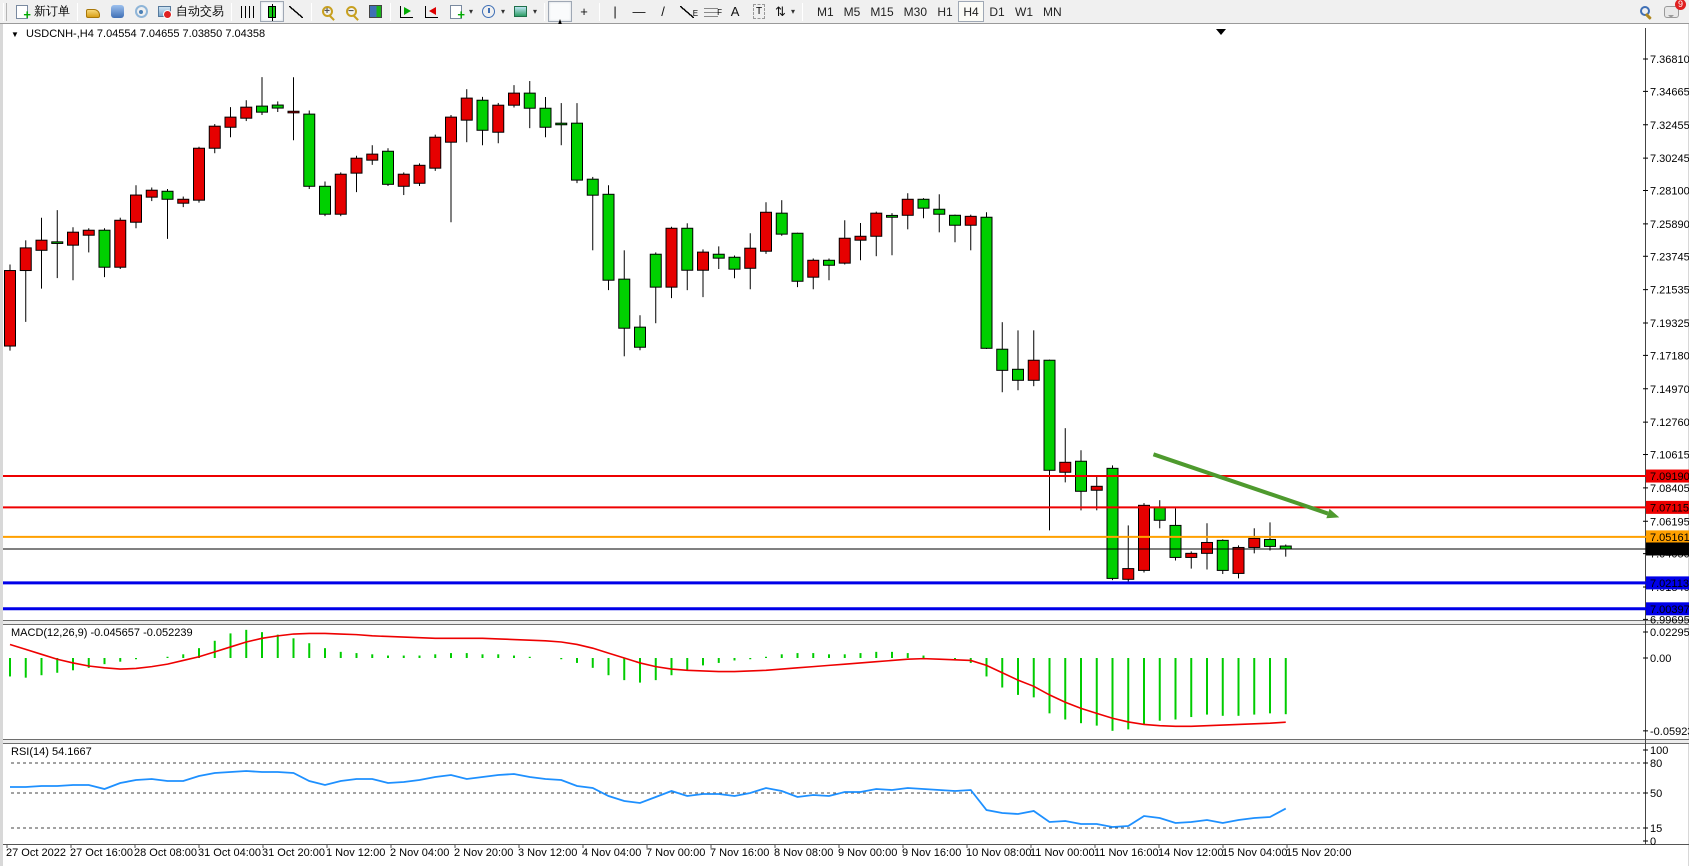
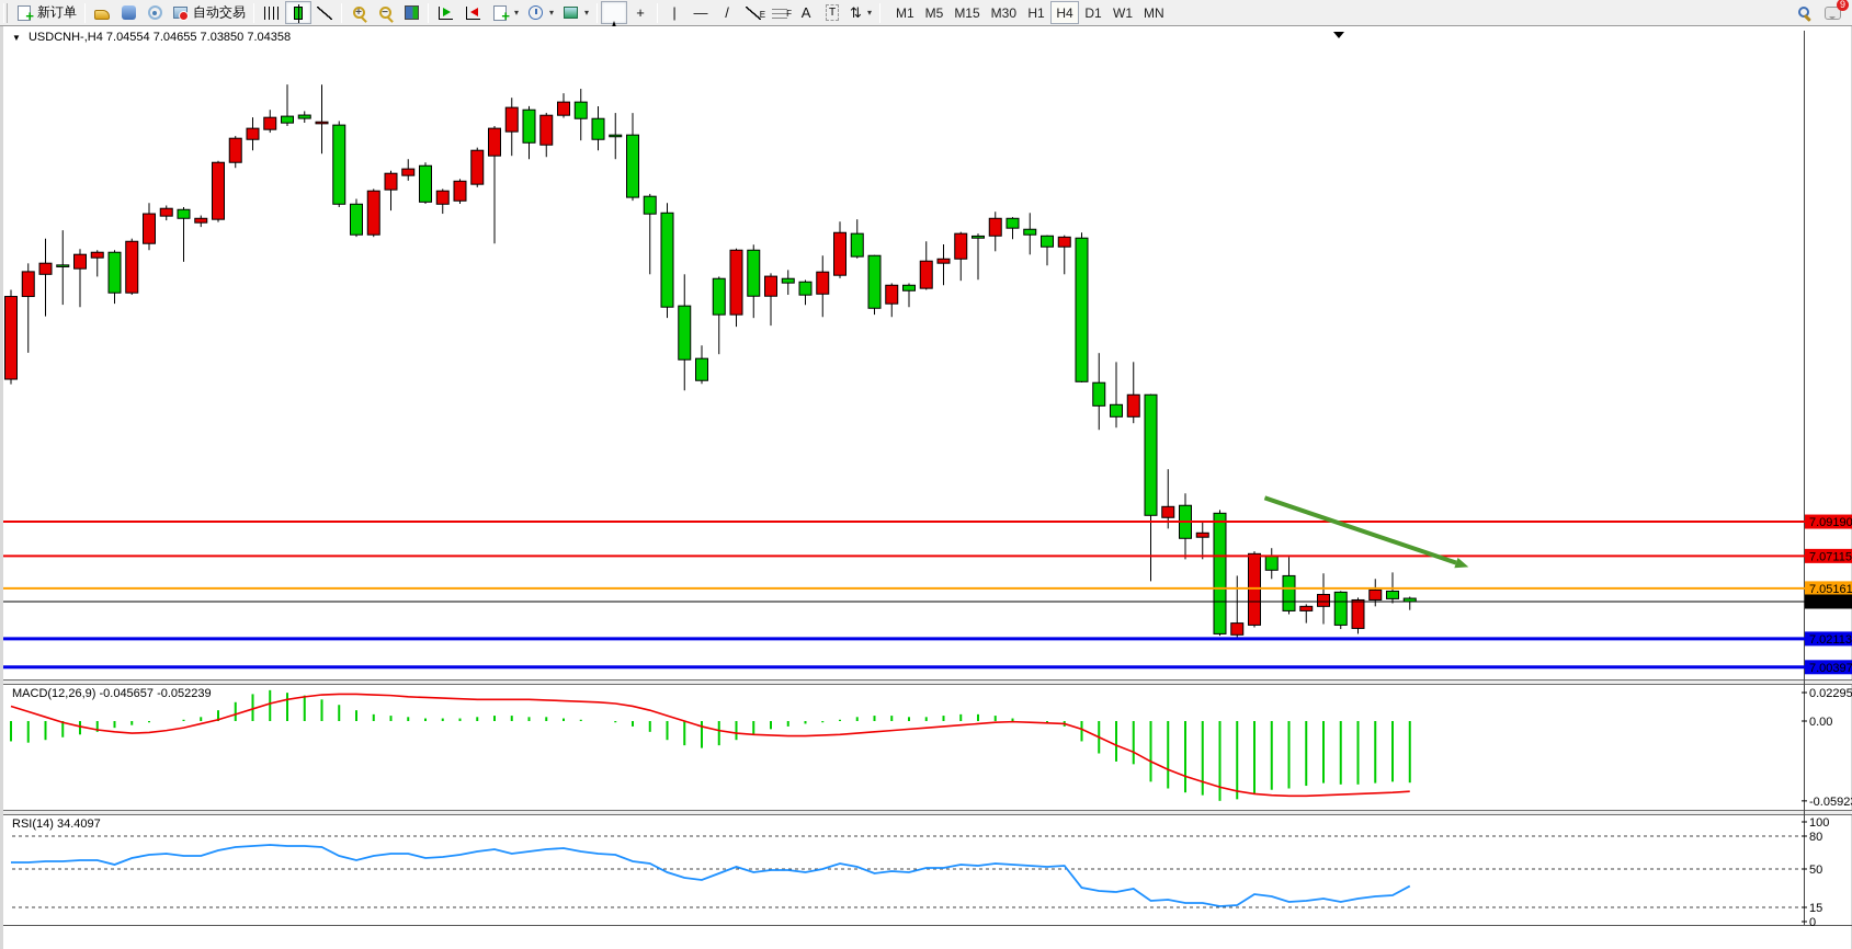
  新订单
  自动交易
  +
  −
  ▾
  ▾
  ▾
  +
  |
  —
  /
  E
  F
  A
  T
  ⇅
  ▾
  M1
  M5
  M15
  M30
  H1
  H4
  D1
  W1
  MN
  9
  ▼ USDCNH-,H4 7.04554 7.04655 7.03850 7.04358
  MACD(12,26,9) -0.045657 -0.052239
- RSI(14) 54.1667
+ RSI(14) 34.4097
- 7.36810
- 7.34665
- 7.32455
- 7.30245
- 7.28100
- 7.25890
- 7.23745
- 7.21535
- 7.19325
- 7.17180
- 7.14970
- 7.12760
- 7.10615
- 7.08405
- 7.06195
- 6.99695
  0.02295
  0.00
  -0.0592
  100
  80
  50
  15
  0
  7.09190
  7.07115
  7.05161
  7.04358
  7.02113
  7.00397
- 27 Oct 2022
- 27 Oct 16:00
- 28 Oct 08:00
- 31 Oct 04:00
- 31 Oct 20:00
- 1 Nov 12:00
- 2 Nov 04:00
- 2 Nov 20:00
- 3 Nov 12:00
- 4 Nov 04:00
- 7 Nov 00:00
- 7 Nov 16:00
- 8 Nov 08:00
- 9 Nov 00:00
- 9 Nov 16:00
- 10 Nov 08:00
- 11 Nov 00:00
- 11 Nov 16:00
- 14 Nov 12:00
- 15 Nov 04:00
- 15 Nov 20:00
